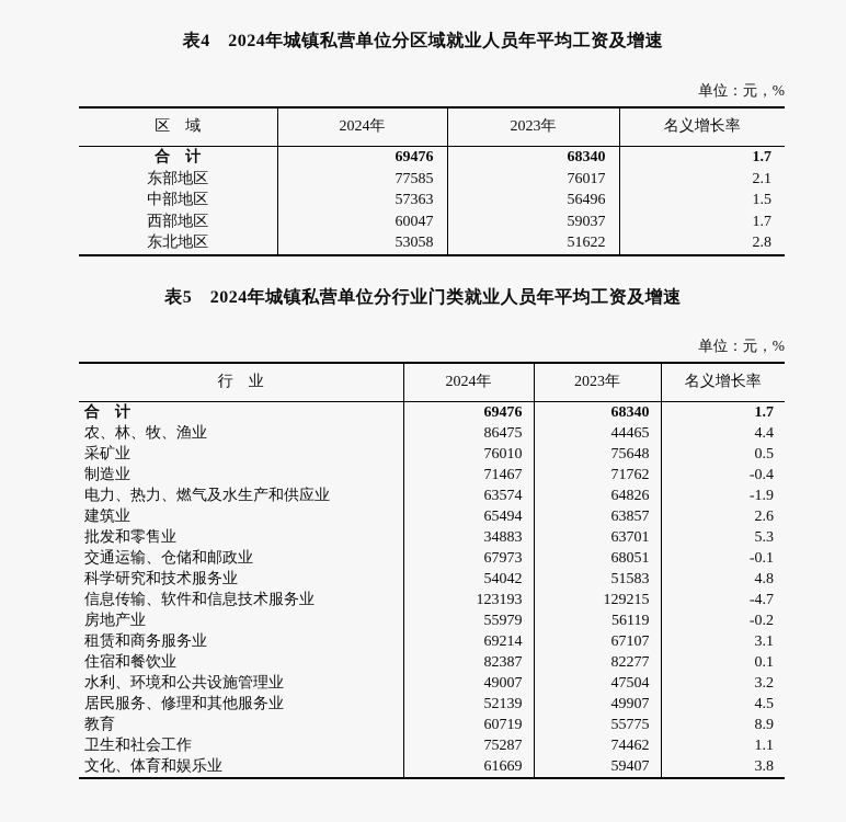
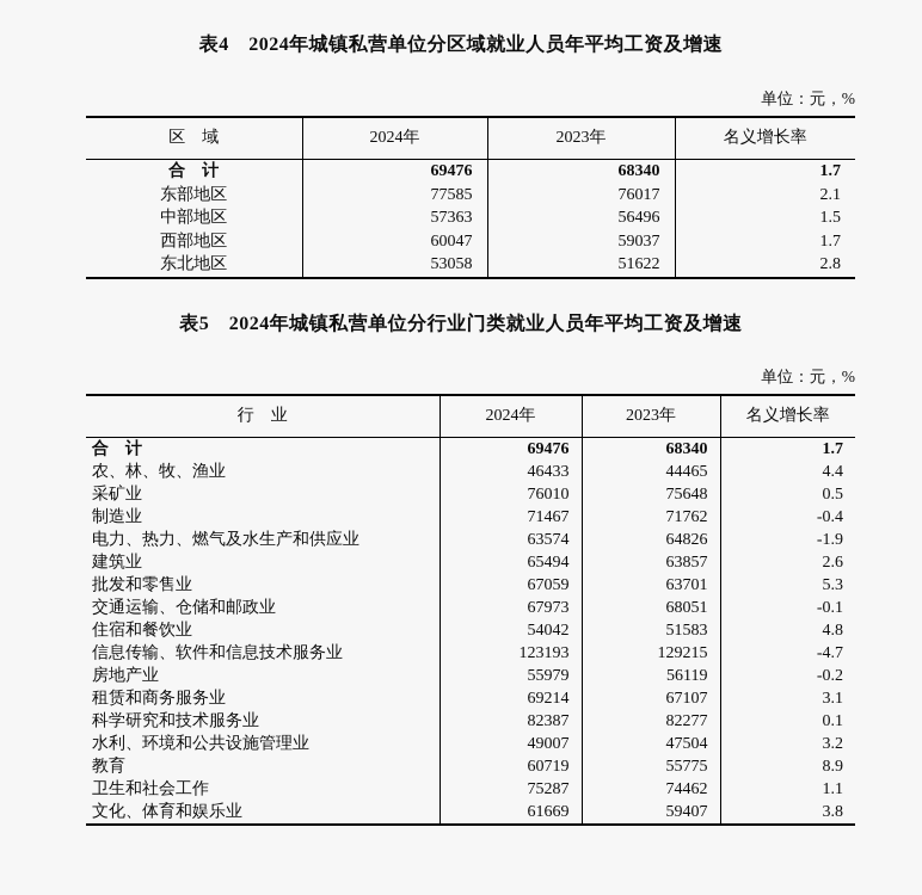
  表4 2024年城镇私营单位分区域就业人员年平均工资及增速
  单位：元，%
  区 域	2024年	2023年	名义增长率
  合 计	69476	68340	1.7
  东部地区	77585	76017	2.1
  中部地区	57363	56496	1.5
  西部地区	60047	59037	1.7
  东北地区	53058	51622	2.8
  表5 2024年城镇私营单位分行业门类就业人员年平均工资及增速
  单位：元，%
  行 业	2024年	2023年	名义增长率
  合 计	69476	68340	1.7
- 农、林、牧、渔业	86475	44465	4.4
+ 农、林、牧、渔业	46433	44465	4.4
  采矿业	76010	75648	0.5
  制造业	71467	71762	-0.4
  电力、热力、燃气及水生产和供应业	63574	64826	-1.9
  建筑业	65494	63857	2.6
- 批发和零售业	34883	63701	5.3
+ 批发和零售业	67059	63701	5.3
  交通运输、仓储和邮政业	67973	68051	-0.1
- 科学研究和技术服务业	54042	51583	4.8
+ 住宿和餐饮业	54042	51583	4.8
  信息传输、软件和信息技术服务业	123193	129215	-4.7
  房地产业	55979	56119	-0.2
  租赁和商务服务业	69214	67107	3.1
- 住宿和餐饮业	82387	82277	0.1
+ 科学研究和技术服务业	82387	82277	0.1
  水利、环境和公共设施管理业	49007	47504	3.2
- 居民服务、修理和其他服务业	52139	49907	4.5
  教育	60719	55775	8.9
  卫生和社会工作	75287	74462	1.1
  文化、体育和娱乐业	61669	59407	3.8
